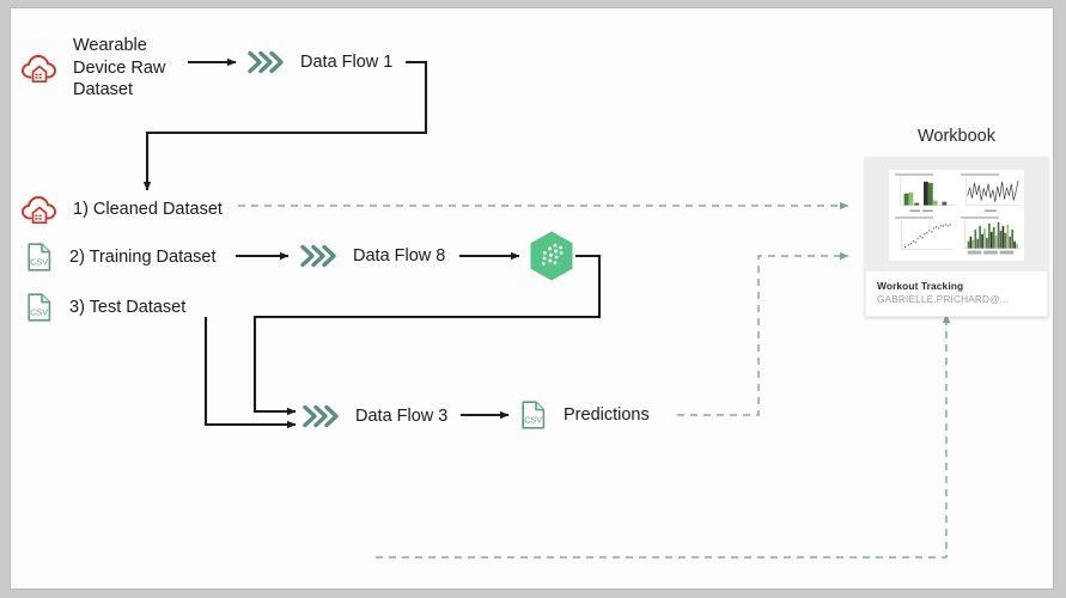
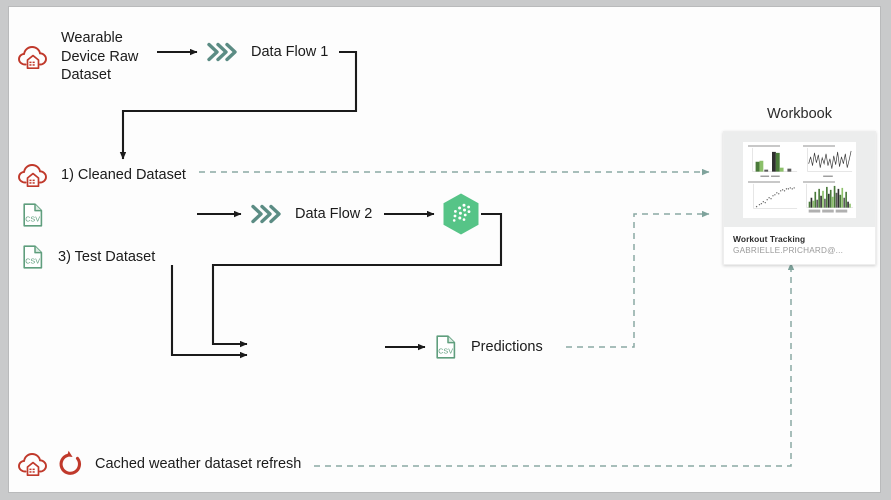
  Wearable
  Device Raw
  Dataset
  Data Flow 1
  1) Cleaned Dataset
  CSV
- 2) Training Dataset
- Data Flow 8
+ Data Flow 2
  CSV
  3) Test Dataset
- Data Flow 3
  CSV
  Predictions
+ Cached weather dataset refresh
  Workbook
  Workout Tracking
  GABRIELLE.PRICHARD@...
